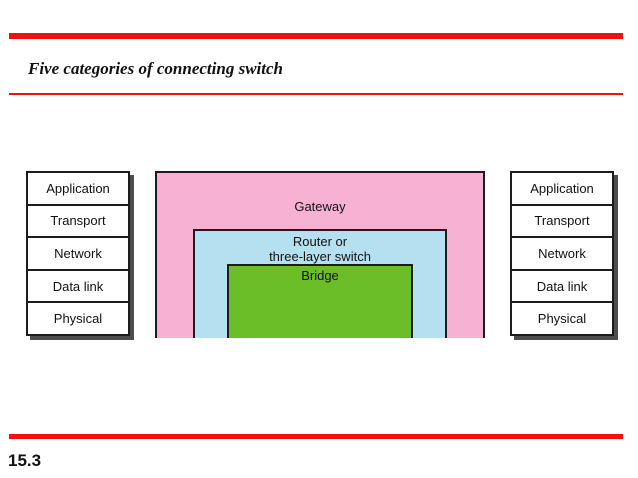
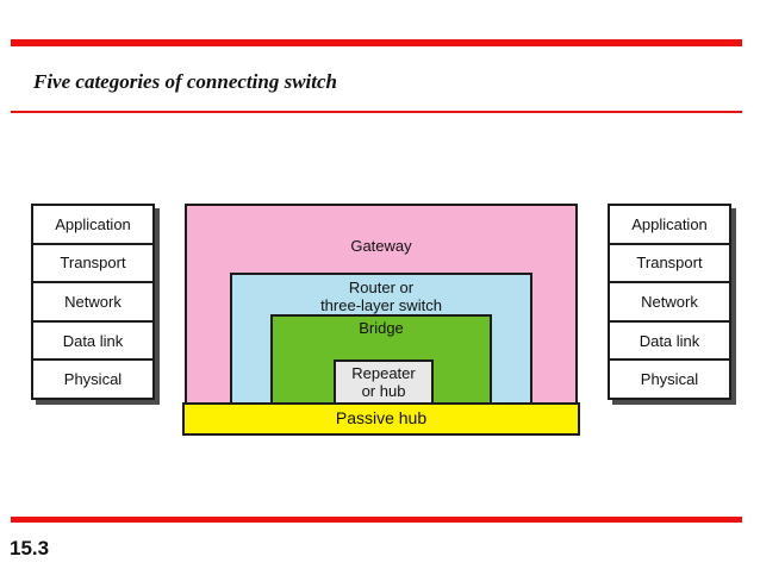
  Five categories of connecting switch
  Application
  Transport
  Network
  Data link
  Physical
  Application
  Transport
  Network
  Data link
  Physical
  Gateway
  Router or
  three-layer switch
  Bridge
+ Repeater
+ or hub
+ Passive hub
  15.3
